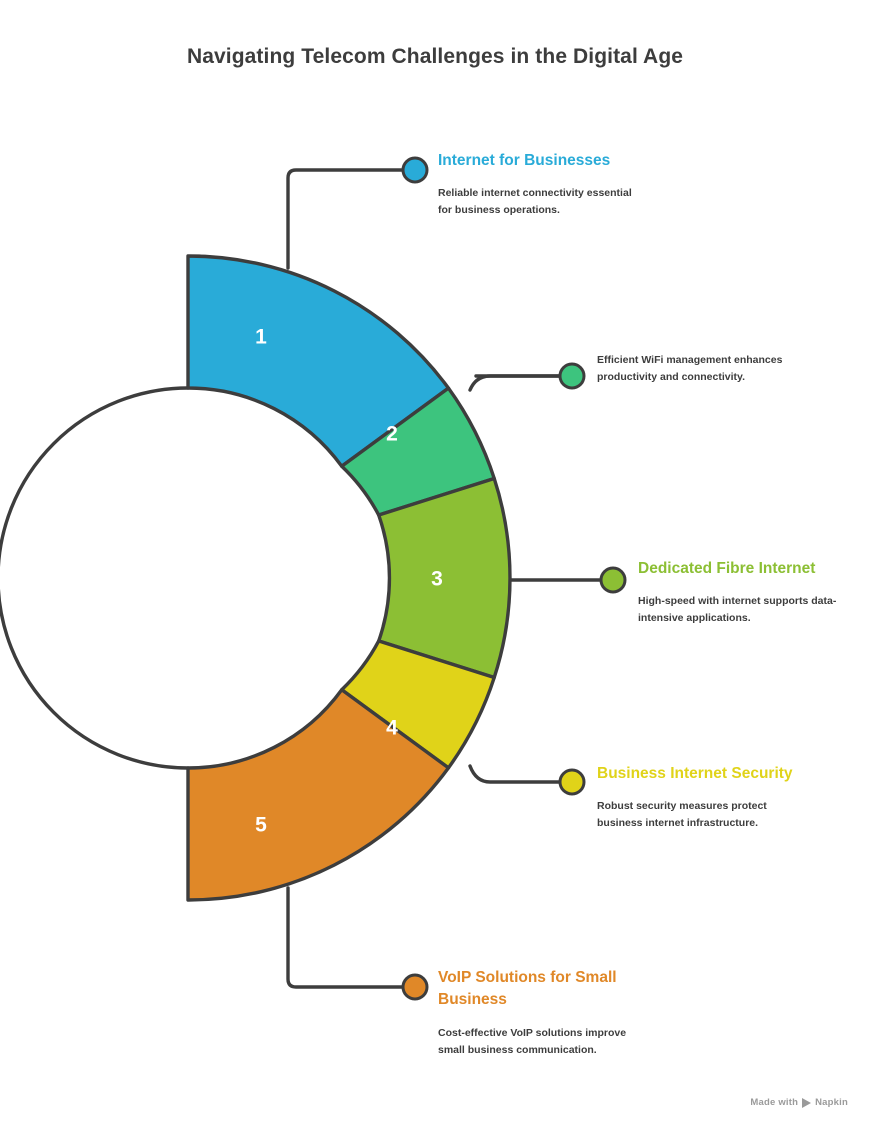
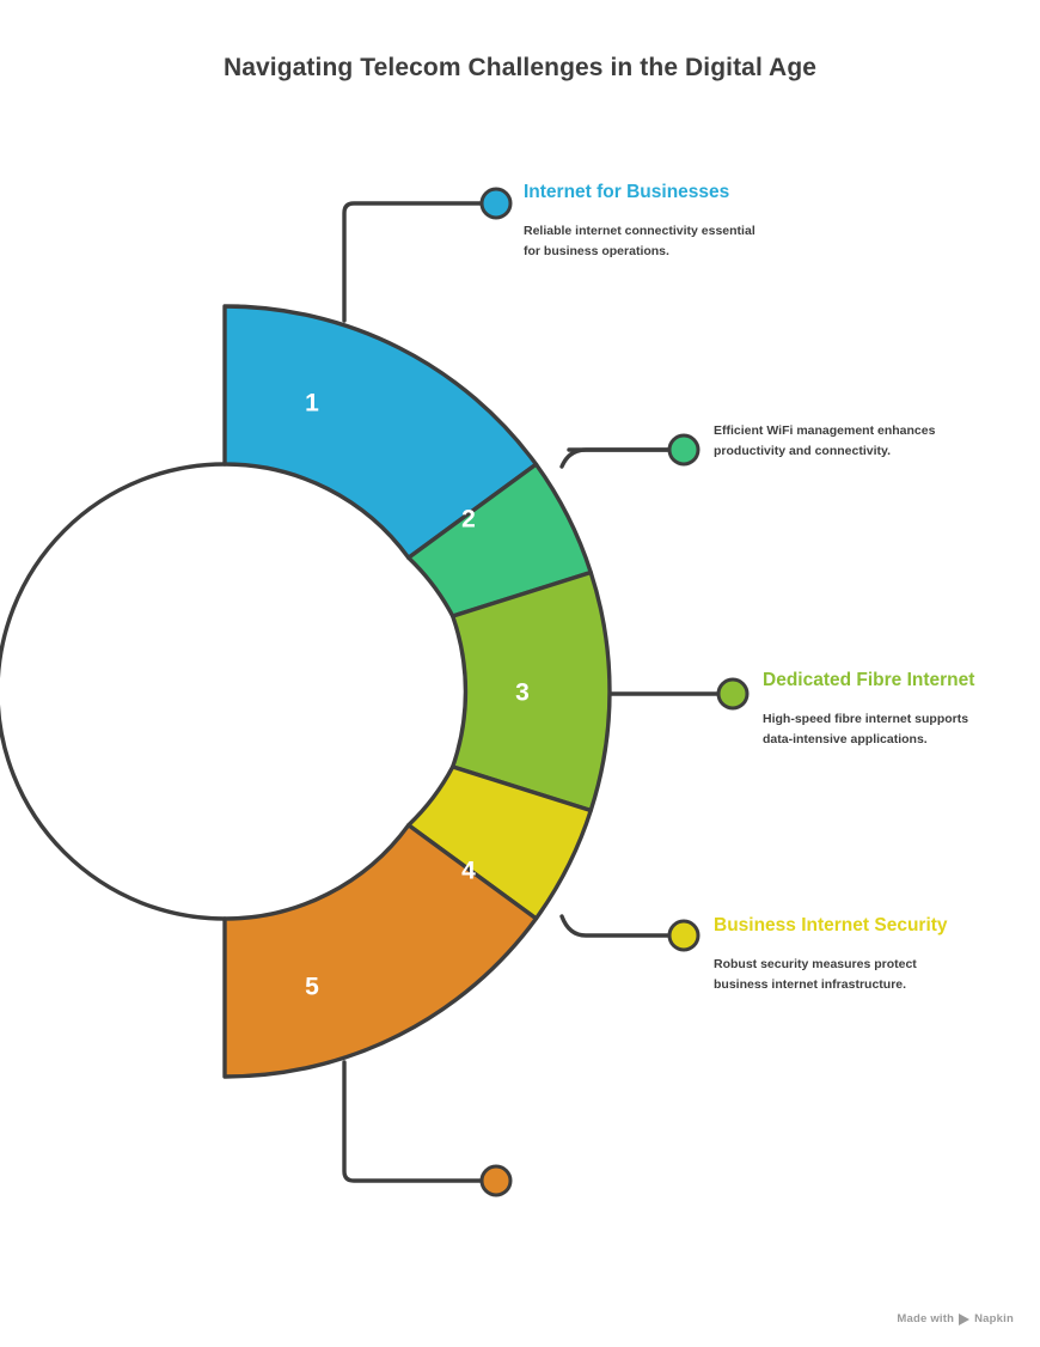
  Navigating Telecom Challenges in the Digital Age
  1
  2
  3
  4
  5
  Internet for Businesses
  Reliable internet connectivity essential for business operations.
  Efficient WiFi management enhances productivity and connectivity.
  Dedicated Fibre Internet
- High-speed with internet supports data-intensive applications.
+ High-speed fibre internet supports data-intensive applications.
  Business Internet Security
  Robust security measures protect business internet infrastructure.
- VoIP Solutions for Small Business
- Cost-effective VoIP solutions improve small business communication.
  Made with
  Napkin
